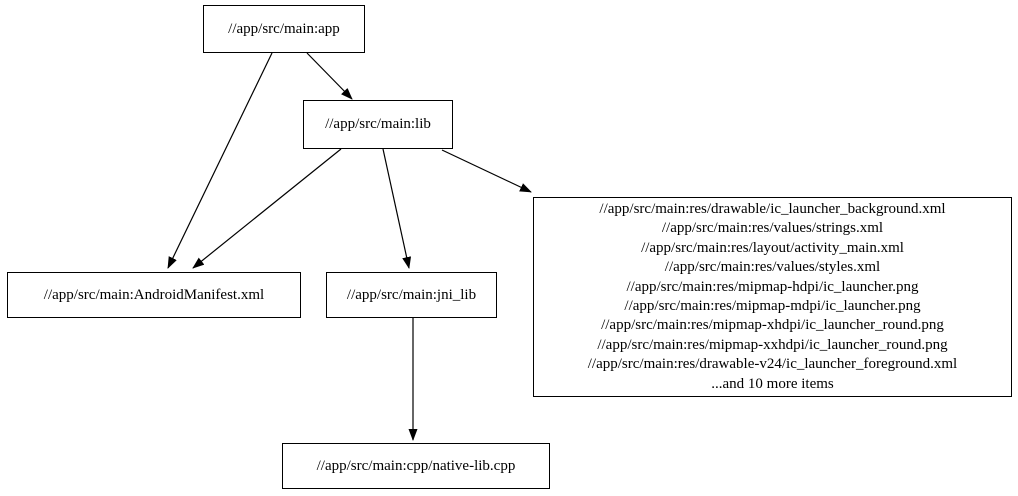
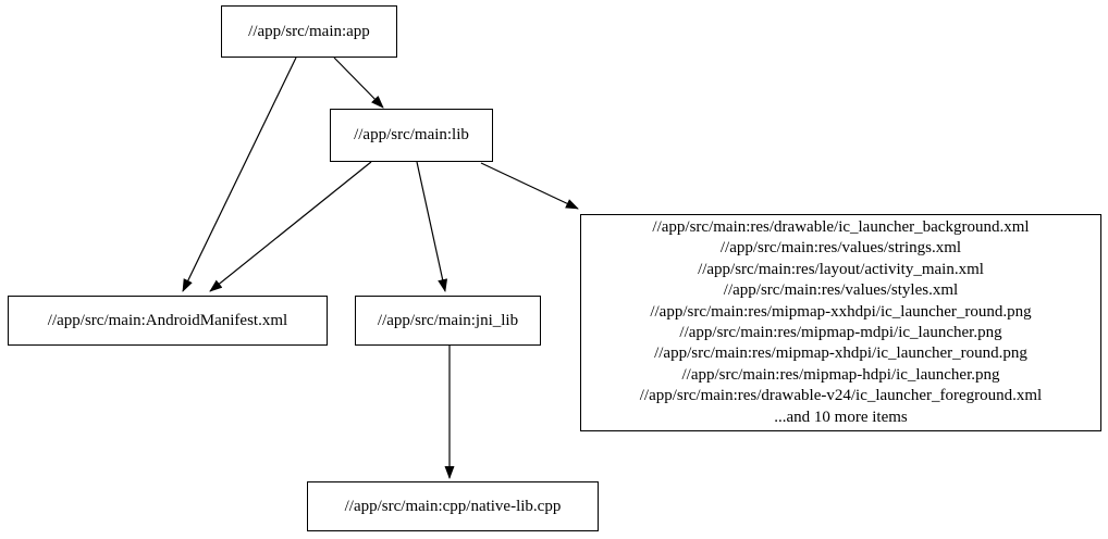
  //app/src/main:app
  //app/src/main:lib
  //app/src/main:AndroidManifest.xml
  //app/src/main:jni_lib
  //app/src/main:res/drawable/ic_launcher_background.xml
  //app/src/main:res/values/strings.xml
  //app/src/main:res/layout/activity_main.xml
  //app/src/main:res/values/styles.xml
- //app/src/main:res/mipmap-hdpi/ic_launcher.png
+ //app/src/main:res/mipmap-xxhdpi/ic_launcher_round.png
  //app/src/main:res/mipmap-mdpi/ic_launcher.png
  //app/src/main:res/mipmap-xhdpi/ic_launcher_round.png
- //app/src/main:res/mipmap-xxhdpi/ic_launcher_round.png
+ //app/src/main:res/mipmap-hdpi/ic_launcher.png
  //app/src/main:res/drawable-v24/ic_launcher_foreground.xml
  ...and 10 more items
  //app/src/main:cpp/native-lib.cpp
